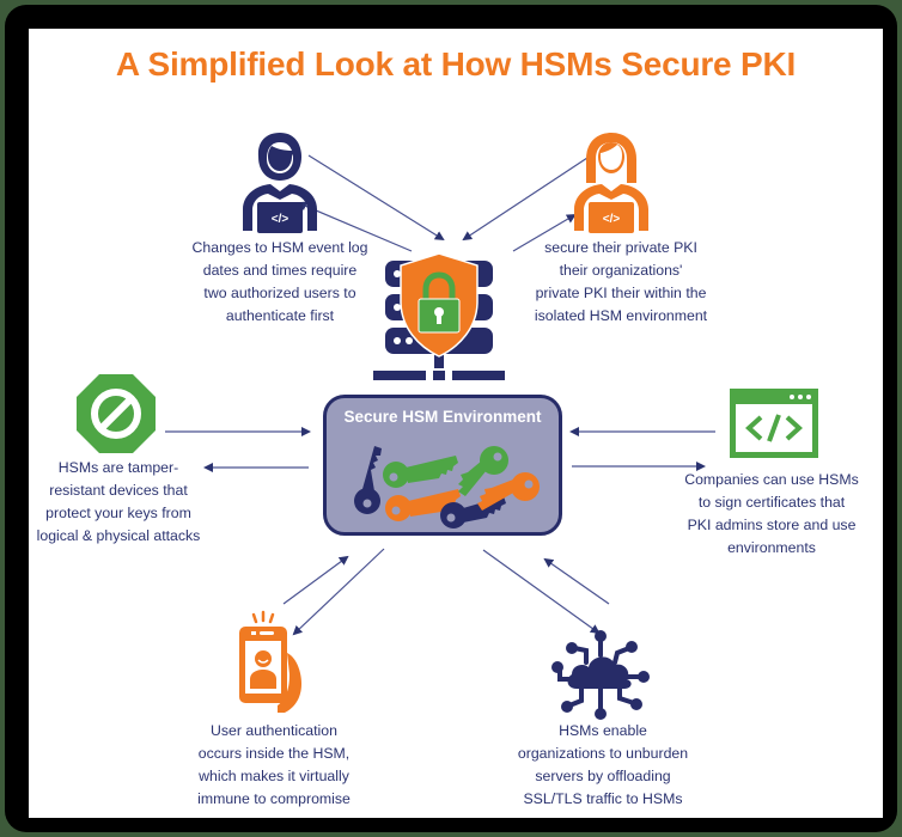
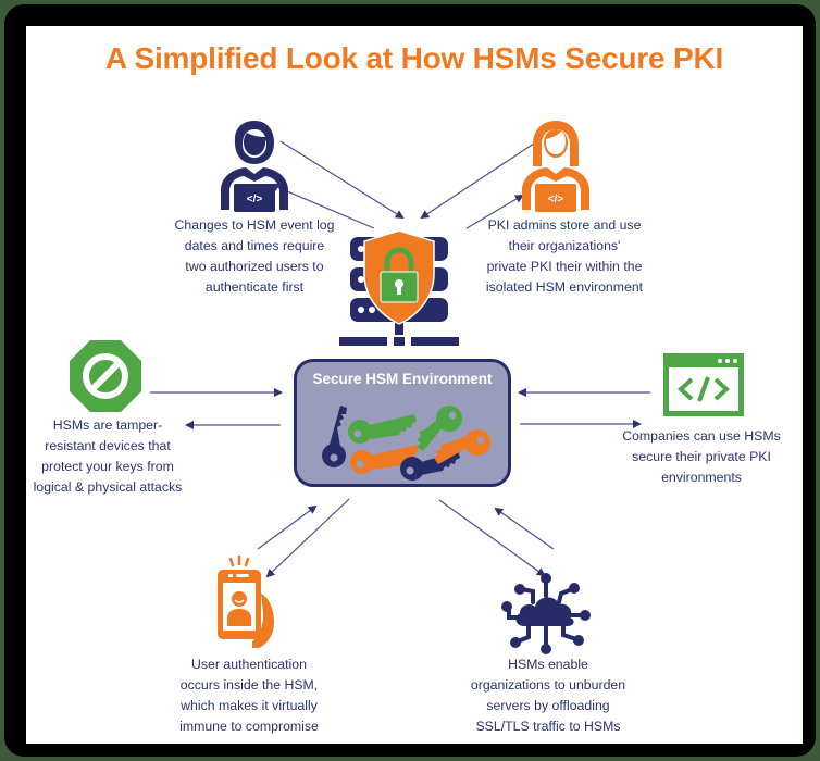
  A Simplified Look at How HSMs Secure PKI
  </>
  Changes to HSM event log
  dates and times require
  two authorized users to
  authenticate first
  </>
- secure their private PKI
+ PKI admins store and use
  their organizations'
  private PKI their within the
  isolated HSM environment
  Secure HSM Environment
  HSMs are tamper-
  resistant devices that
  protect your keys from
  logical & physical attacks
  Companies can use HSMs
- to sign certificates that
- PKI admins store and use
+ secure their private PKI
  environments
  User authentication
  occurs inside the HSM,
  which makes it virtually
  immune to compromise
  HSMs enable
  organizations to unburden
  servers by offloading
  SSL/TLS traffic to HSMs
